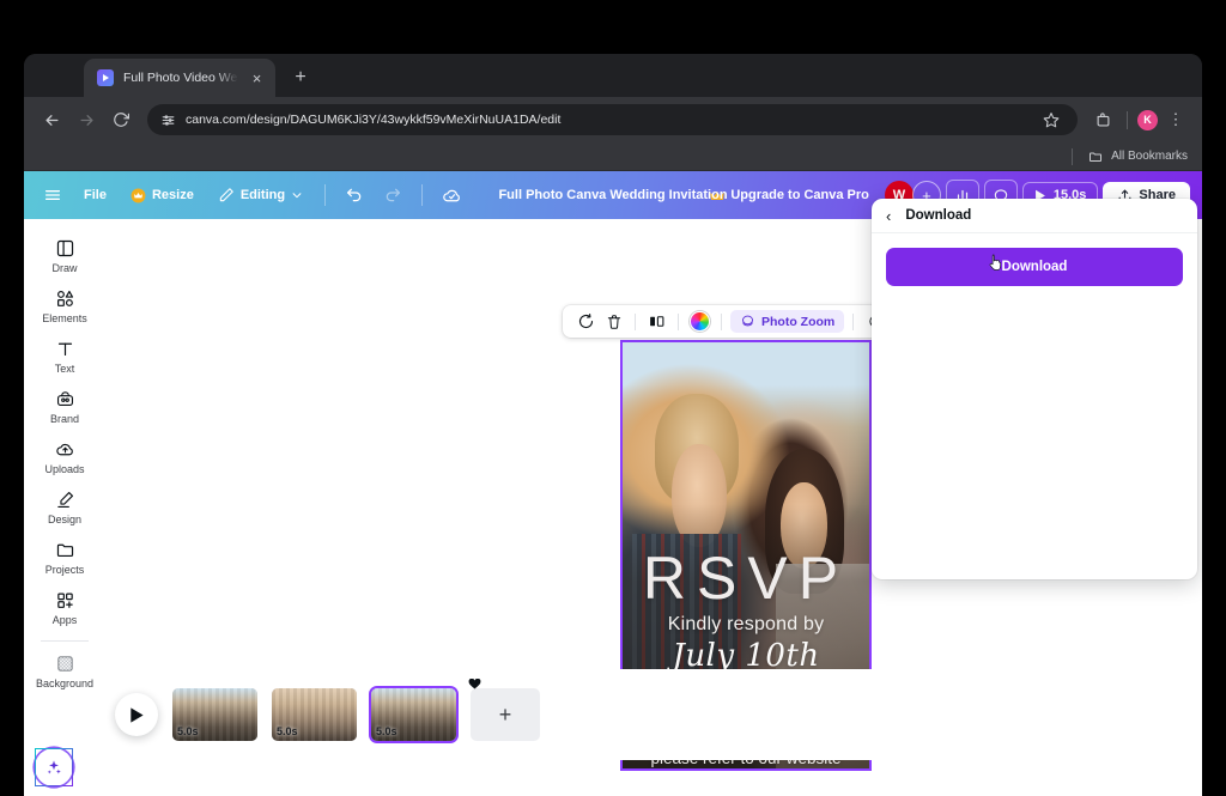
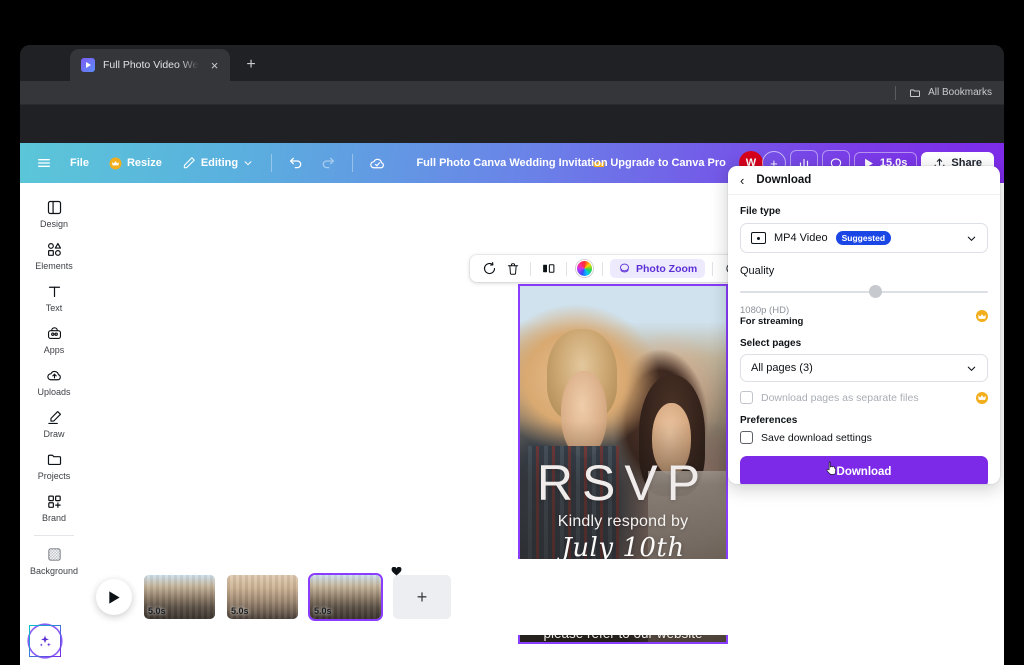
  ×
  +
- canva.com/design/DAGUM6KJi3Y/43wykkf59vMeXirNuUA1DA/edit
- K
- ⋮
  All Bookmarks
  File
  Resize
  Editing
  Full Photo Canva Wedding Invitation
  Upgrade to Canva Pro
  W
  +
  15.0s
  Share
- Draw
+ Design
  Elements
  Text
- Brand
+ Apps
  Uploads
- Design
+ Draw
  Projects
- Apps
+ Brand
  Background
  Photo Zoom
  RSVP
  Kindly respond by
  July 10th
  5.0s
  5.0s
  5.0s
  +
  ‹
  Download
+ File type
+ MP4 Video
+ Suggested
+ Quality
+ 1080p (HD)
+ For streaming
+ Select pages
+ All pages (3)
+ Download pages as separate files
+ Preferences
+ Save download settings
  Download
